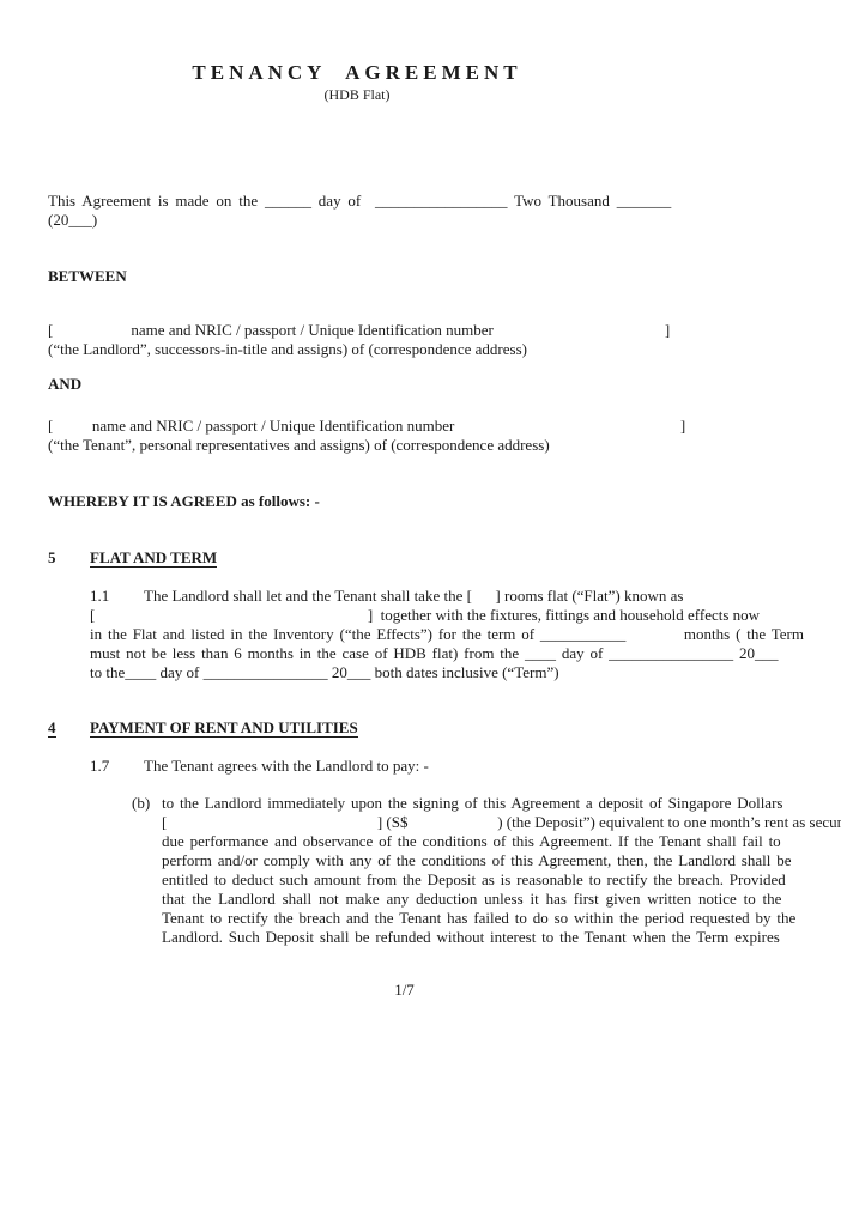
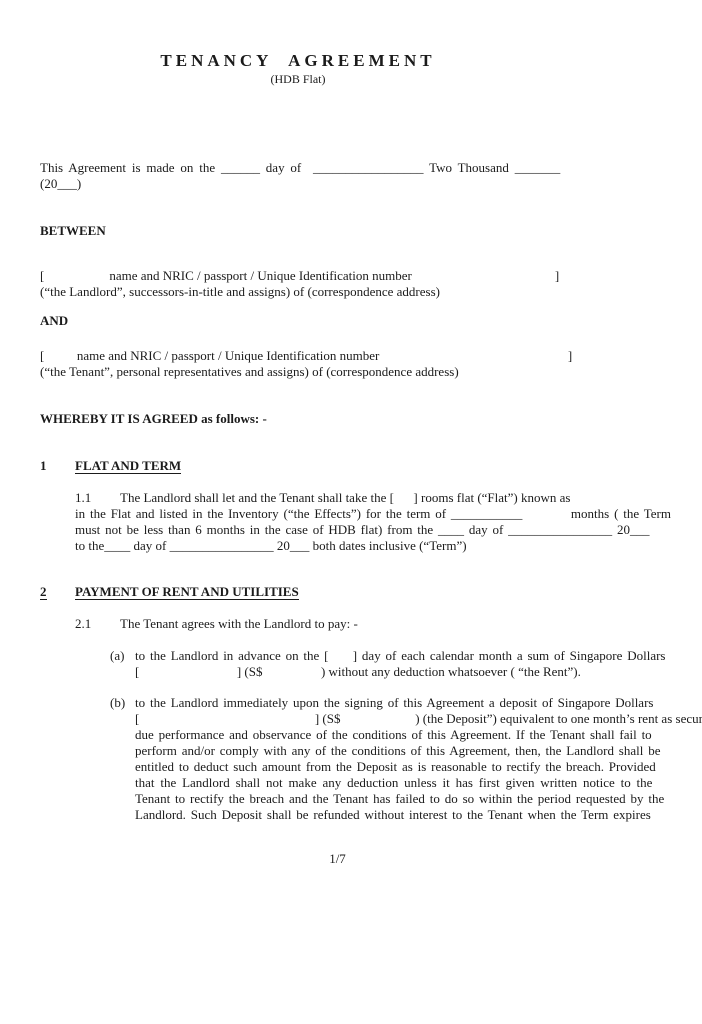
  TENANCY AGREEMENT
  (HDB Flat)
  This Agreement is made on the ______ day of _________________ Two Thousand _______
  (20___)
  BETWEEN
  [ name and NRIC / passport / Unique Identification number ]
  (“the Landlord”, successors-in-title and assigns) of (correspondence address)
  AND
  [ name and NRIC / passport / Unique Identification number ]
  (“the Tenant”, personal representatives and assigns) of (correspondence address)
  WHEREBY IT IS AGREED as follows: -
- 5 FLAT AND TERM
+ 1 FLAT AND TERM
  1.1 The Landlord shall let and the Tenant shall take the [ ] rooms flat (“Flat”) known as
- [ ] together with the fixtures, fittings and household effects now
  in the Flat and listed in the Inventory (“the Effects”) for the term of ___________ months ( the Term
  must not be less than 6 months in the case of HDB flat) from the ____ day of ________________ 20___
  to the____ day of ________________ 20___ both dates inclusive (“Term”)
- 4 PAYMENT OF RENT AND UTILITIES
+ 2 PAYMENT OF RENT AND UTILITIES
- 1.7 The Tenant agrees with the Landlord to pay: -
+ 2.1 The Tenant agrees with the Landlord to pay: -
+ (a) to the Landlord in advance on the [ ] day of each calendar month a sum of Singapore Dollars
+ [ ] (S$ ) without any deduction whatsoever ( “the Rent”).
  (b) to the Landlord immediately upon the signing of this Agreement a deposit of Singapore Dollars
  [ ] (S$ ) (the Deposit”) equivalent to one month’s rent as secur
  due performance and observance of the conditions of this Agreement. If the Tenant shall fail to
  perform and/or comply with any of the conditions of this Agreement, then, the Landlord shall be
  entitled to deduct such amount from the Deposit as is reasonable to rectify the breach. Provided
  that the Landlord shall not make any deduction unless it has first given written notice to the
  Tenant to rectify the breach and the Tenant has failed to do so within the period requested by the
  Landlord. Such Deposit shall be refunded without interest to the Tenant when the Term expires
  1/7
